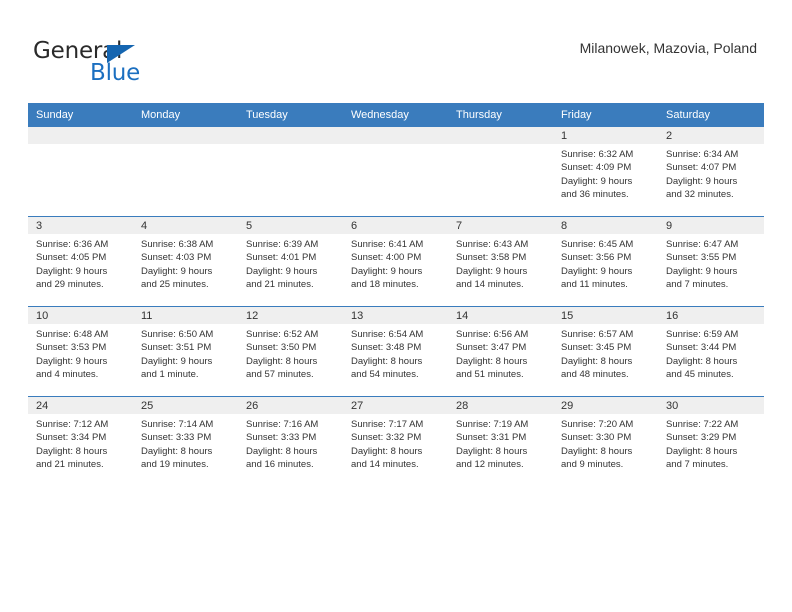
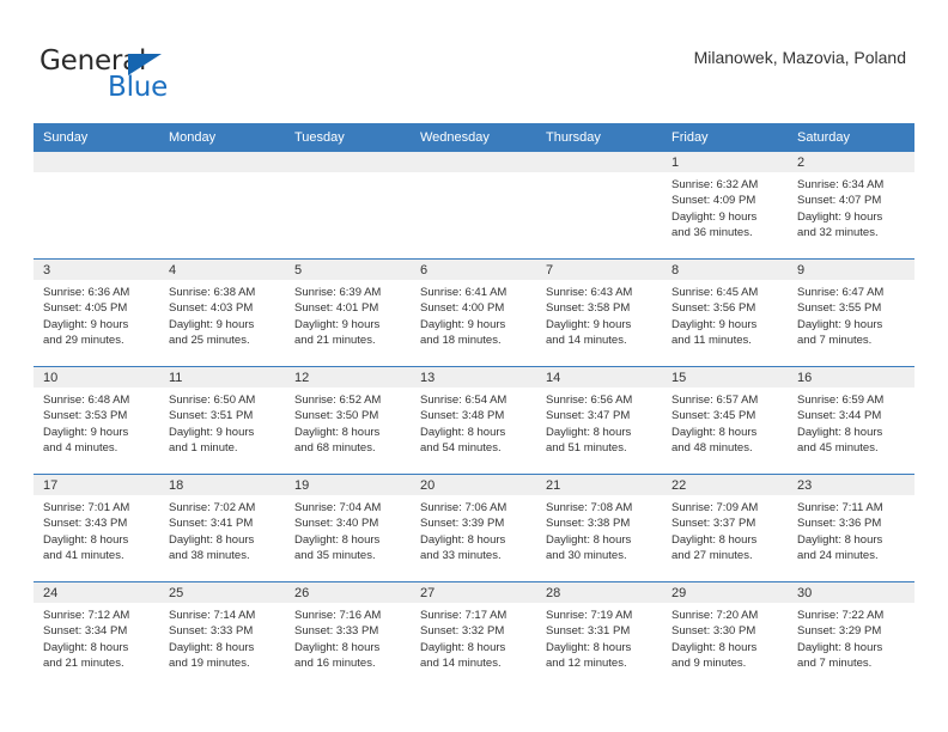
  General
  Blue
  Milanowek, Mazovia, Poland
  Sunday	Monday	Tuesday	Wednesday	Thursday	Friday	Saturday
  					1Sunrise: 6:32 AMSunset: 4:09 PMDaylight: 9 hoursand 36 minutes.	2Sunrise: 6:34 AMSunset: 4:07 PMDaylight: 9 hoursand 32 minutes.
  3Sunrise: 6:36 AMSunset: 4:05 PMDaylight: 9 hoursand 29 minutes.	4Sunrise: 6:38 AMSunset: 4:03 PMDaylight: 9 hoursand 25 minutes.	5Sunrise: 6:39 AMSunset: 4:01 PMDaylight: 9 hoursand 21 minutes.	6Sunrise: 6:41 AMSunset: 4:00 PMDaylight: 9 hoursand 18 minutes.	7Sunrise: 6:43 AMSunset: 3:58 PMDaylight: 9 hoursand 14 minutes.	8Sunrise: 6:45 AMSunset: 3:56 PMDaylight: 9 hoursand 11 minutes.	9Sunrise: 6:47 AMSunset: 3:55 PMDaylight: 9 hoursand 7 minutes.
- 10Sunrise: 6:48 AMSunset: 3:53 PMDaylight: 9 hoursand 4 minutes.	11Sunrise: 6:50 AMSunset: 3:51 PMDaylight: 9 hoursand 1 minute.	12Sunrise: 6:52 AMSunset: 3:50 PMDaylight: 8 hoursand 57 minutes.	13Sunrise: 6:54 AMSunset: 3:48 PMDaylight: 8 hoursand 54 minutes.	14Sunrise: 6:56 AMSunset: 3:47 PMDaylight: 8 hoursand 51 minutes.	15Sunrise: 6:57 AMSunset: 3:45 PMDaylight: 8 hoursand 48 minutes.	16Sunrise: 6:59 AMSunset: 3:44 PMDaylight: 8 hoursand 45 minutes.
+ 10Sunrise: 6:48 AMSunset: 3:53 PMDaylight: 9 hoursand 4 minutes.	11Sunrise: 6:50 AMSunset: 3:51 PMDaylight: 9 hoursand 1 minute.	12Sunrise: 6:52 AMSunset: 3:50 PMDaylight: 8 hoursand 68 minutes.	13Sunrise: 6:54 AMSunset: 3:48 PMDaylight: 8 hoursand 54 minutes.	14Sunrise: 6:56 AMSunset: 3:47 PMDaylight: 8 hoursand 51 minutes.	15Sunrise: 6:57 AMSunset: 3:45 PMDaylight: 8 hoursand 48 minutes.	16Sunrise: 6:59 AMSunset: 3:44 PMDaylight: 8 hoursand 45 minutes.
+ 17Sunrise: 7:01 AMSunset: 3:43 PMDaylight: 8 hoursand 41 minutes.	18Sunrise: 7:02 AMSunset: 3:41 PMDaylight: 8 hoursand 38 minutes.	19Sunrise: 7:04 AMSunset: 3:40 PMDaylight: 8 hoursand 35 minutes.	20Sunrise: 7:06 AMSunset: 3:39 PMDaylight: 8 hoursand 33 minutes.	21Sunrise: 7:08 AMSunset: 3:38 PMDaylight: 8 hoursand 30 minutes.	22Sunrise: 7:09 AMSunset: 3:37 PMDaylight: 8 hoursand 27 minutes.	23Sunrise: 7:11 AMSunset: 3:36 PMDaylight: 8 hoursand 24 minutes.
  24Sunrise: 7:12 AMSunset: 3:34 PMDaylight: 8 hoursand 21 minutes.	25Sunrise: 7:14 AMSunset: 3:33 PMDaylight: 8 hoursand 19 minutes.	26Sunrise: 7:16 AMSunset: 3:33 PMDaylight: 8 hoursand 16 minutes.	27Sunrise: 7:17 AMSunset: 3:32 PMDaylight: 8 hoursand 14 minutes.	28Sunrise: 7:19 AMSunset: 3:31 PMDaylight: 8 hoursand 12 minutes.	29Sunrise: 7:20 AMSunset: 3:30 PMDaylight: 8 hoursand 9 minutes.	30Sunrise: 7:22 AMSunset: 3:29 PMDaylight: 8 hoursand 7 minutes.
